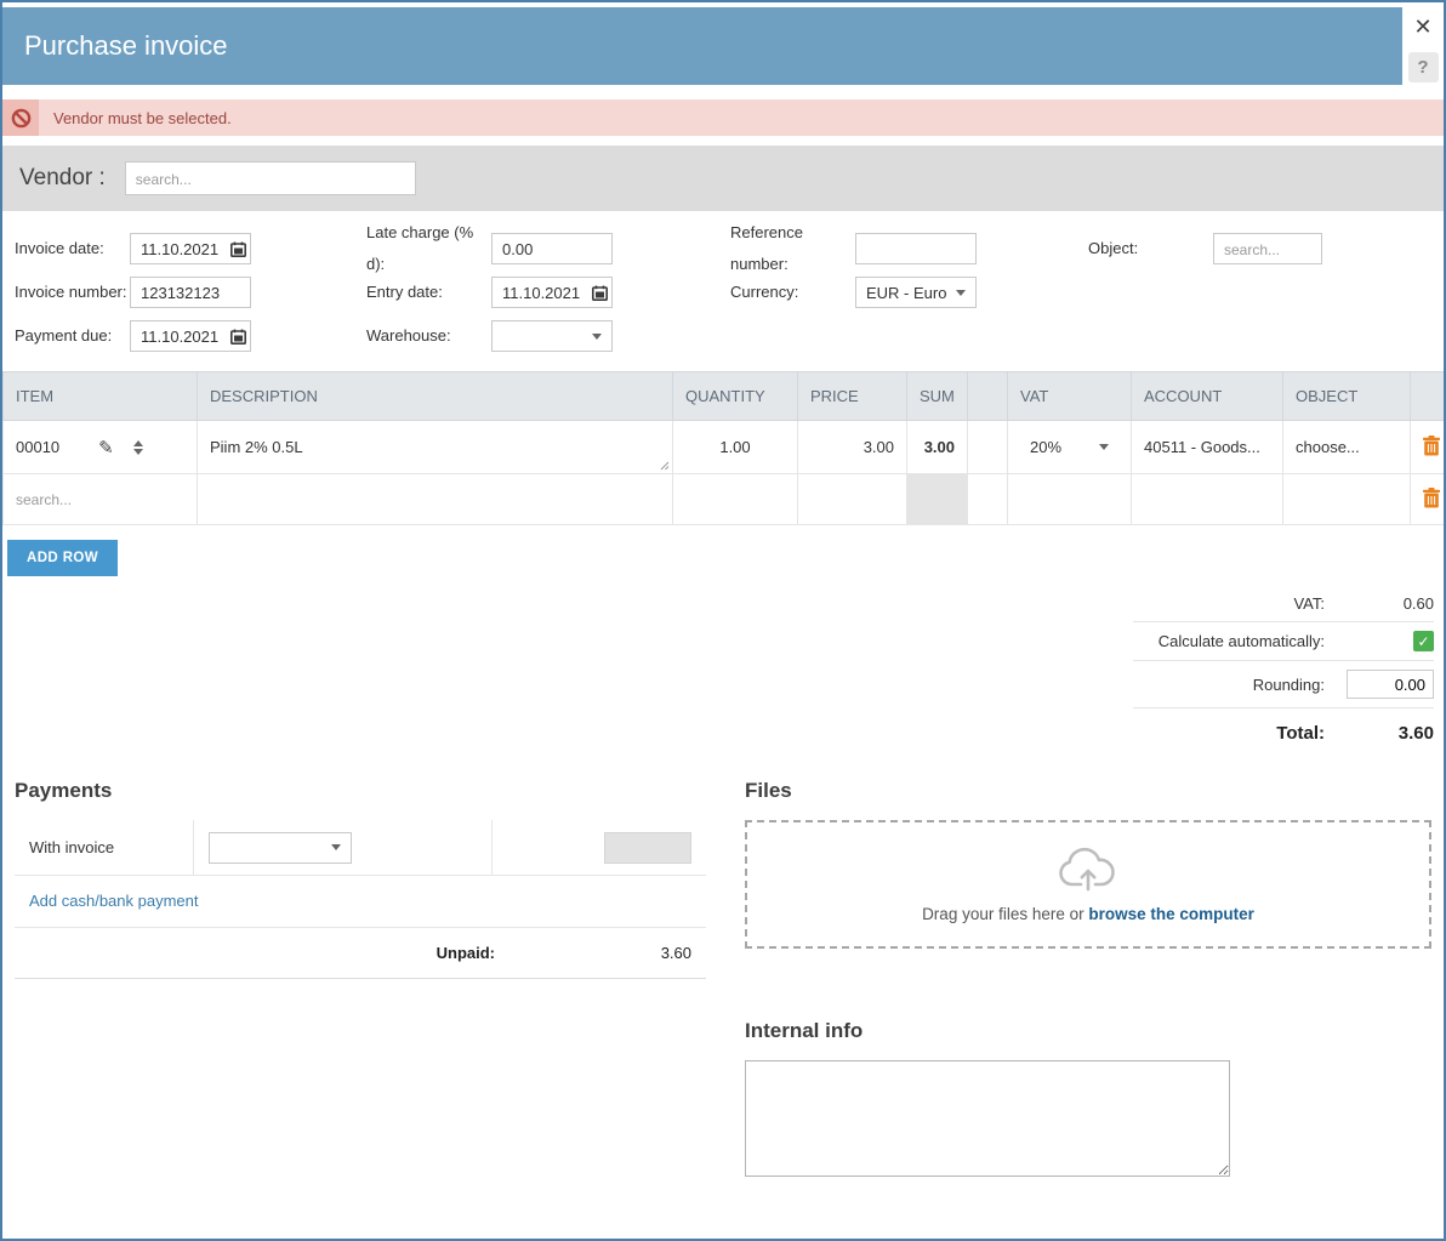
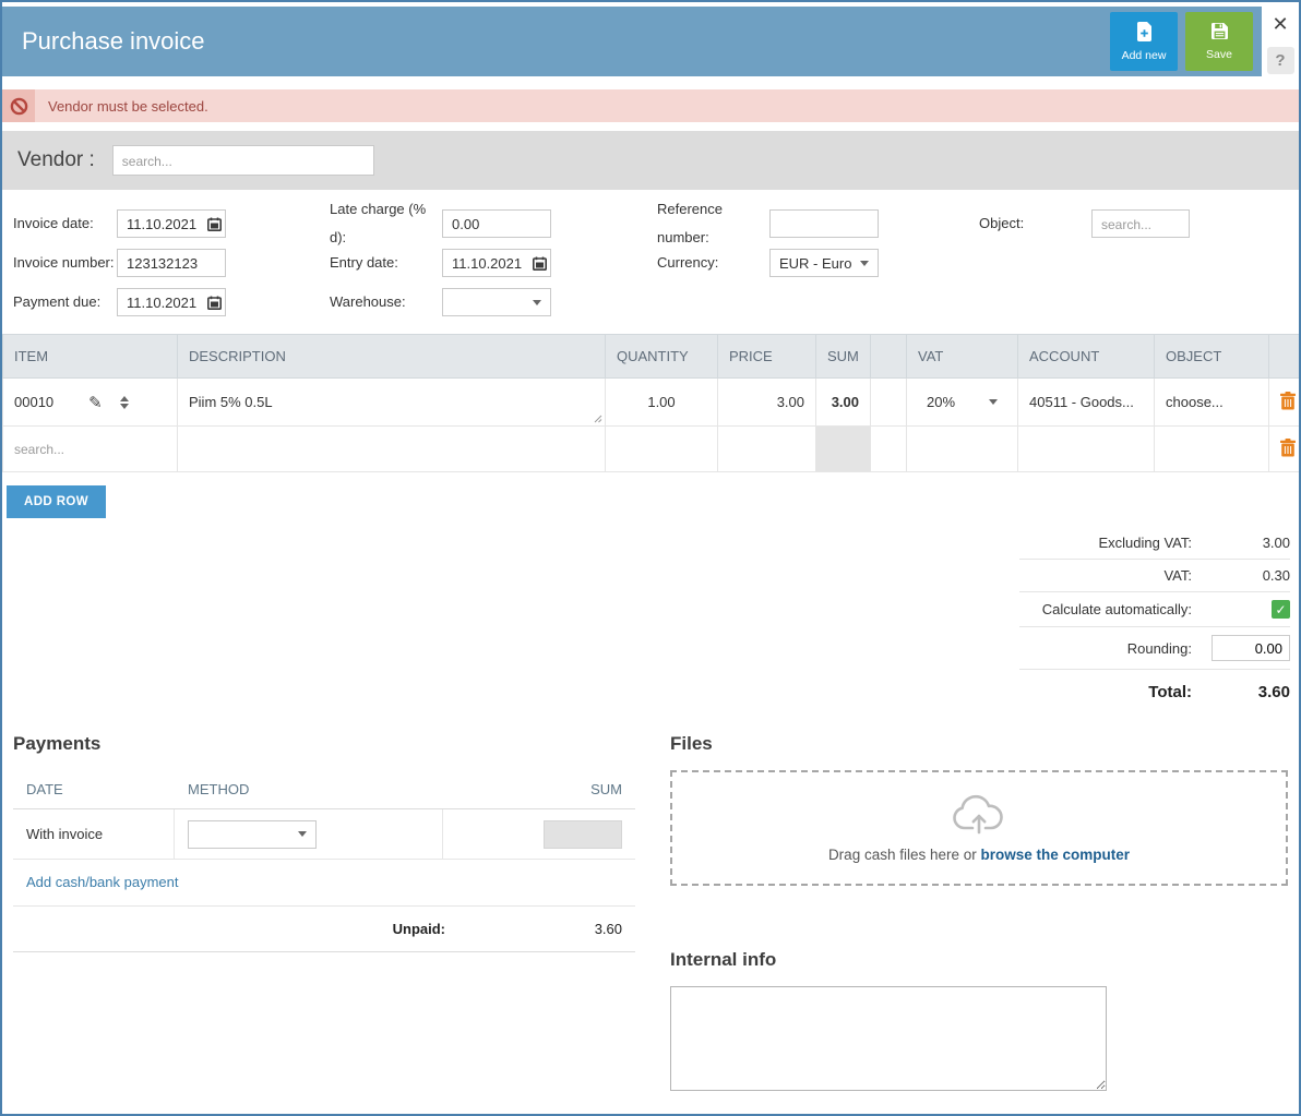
  Purchase invoice
+ Add new
+ Save
  ✕
  ?
  Vendor must be selected.
  Vendor :
  search...
  Invoice date:
  11.10.2021
  Late charge (% d):
  0.00
  Reference number:
  Object:
  search...
  Invoice number:
  123132123
  Entry date:
  11.10.2021
  Currency:
  EUR - Euro
  Payment due:
  11.10.2021
  Warehouse:
  ITEM	DESCRIPTION	QUANTITY	PRICE	SUM		VAT	ACCOUNT	OBJECT
- 00010 ✎	Piim 2% 0.5L	1.00	3.00	3.00		20%	40511 - Goods...	choose...
+ 00010 ✎	Piim 5% 0.5L	1.00	3.00	3.00		20%	40511 - Goods...	choose...
  search...
  ADD ROW
+ Excluding VAT:
+ 3.00
  VAT:
- 0.60
+ 0.30
  Calculate automatically:
  ✓
  Rounding:
  0.00
  Total:
  3.60
  Payments
+ DATE
+ METHOD
+ SUM
  With invoice
  Add cash/bank payment
  Unpaid:
  3.60
  Files
- Drag your files here or browse the computer
+ Drag cash files here or browse the computer
  Internal info
